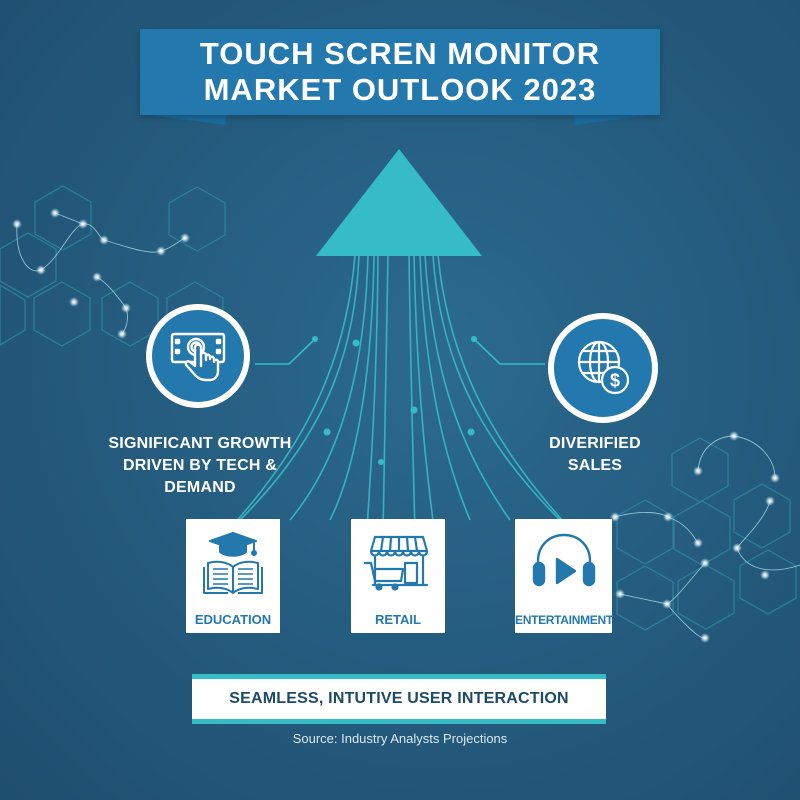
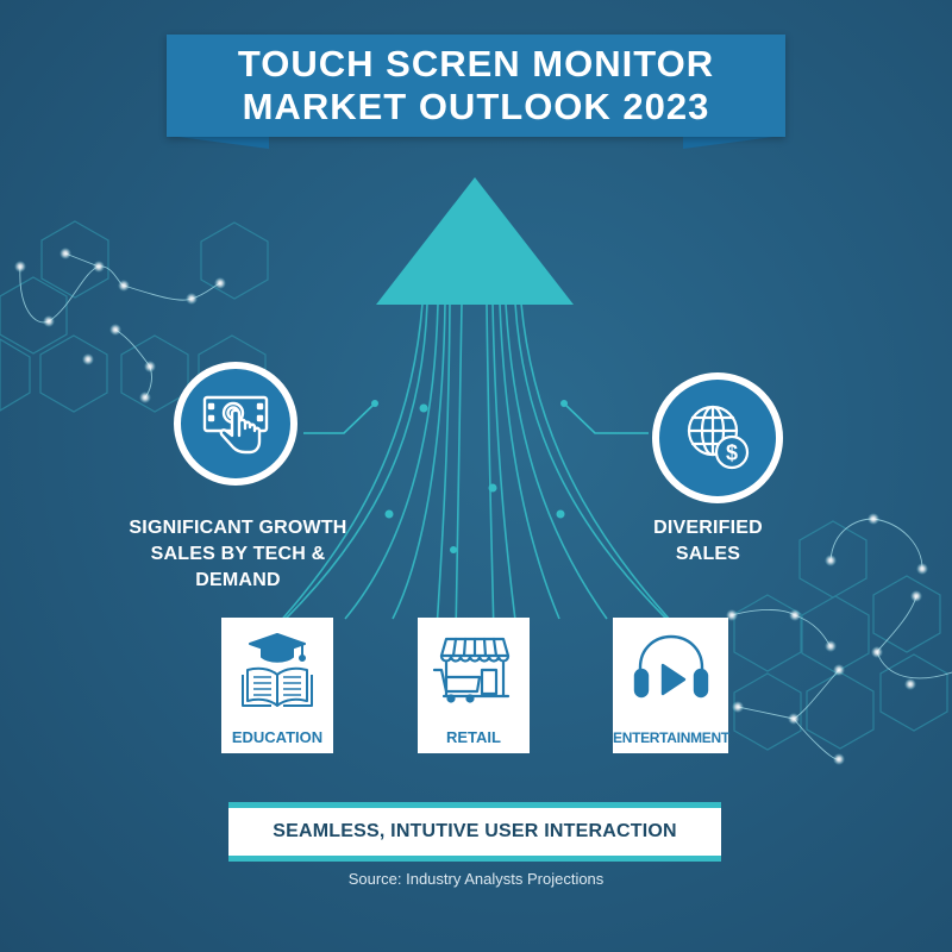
  TOUCH SCREN MONITOR
  MARKET OUTLOOK 2023
  SIGNIFICANT GROWTH
- DRIVEN BY TECH & DEMAND
+ SALES BY TECH & DEMAND
  $
  DIVERIFIED
  SALES
  EDUCATION
  RETAIL
  ENTERTAINMENT
  SEAMLESS, INTUTIVE USER INTERACTION
  Source: Industry Analysts Projections
